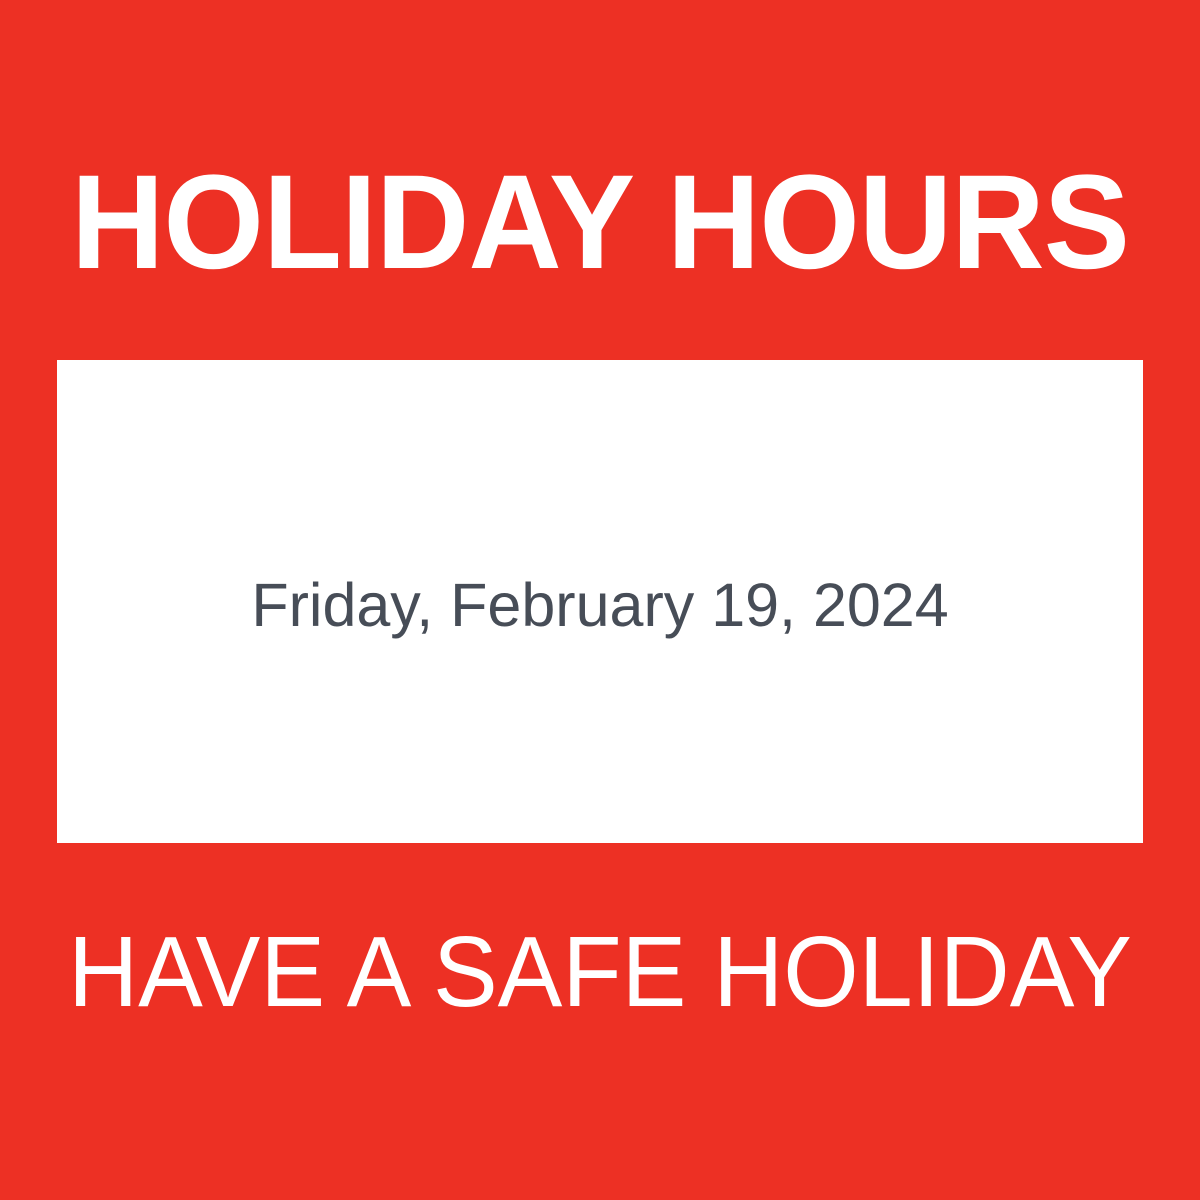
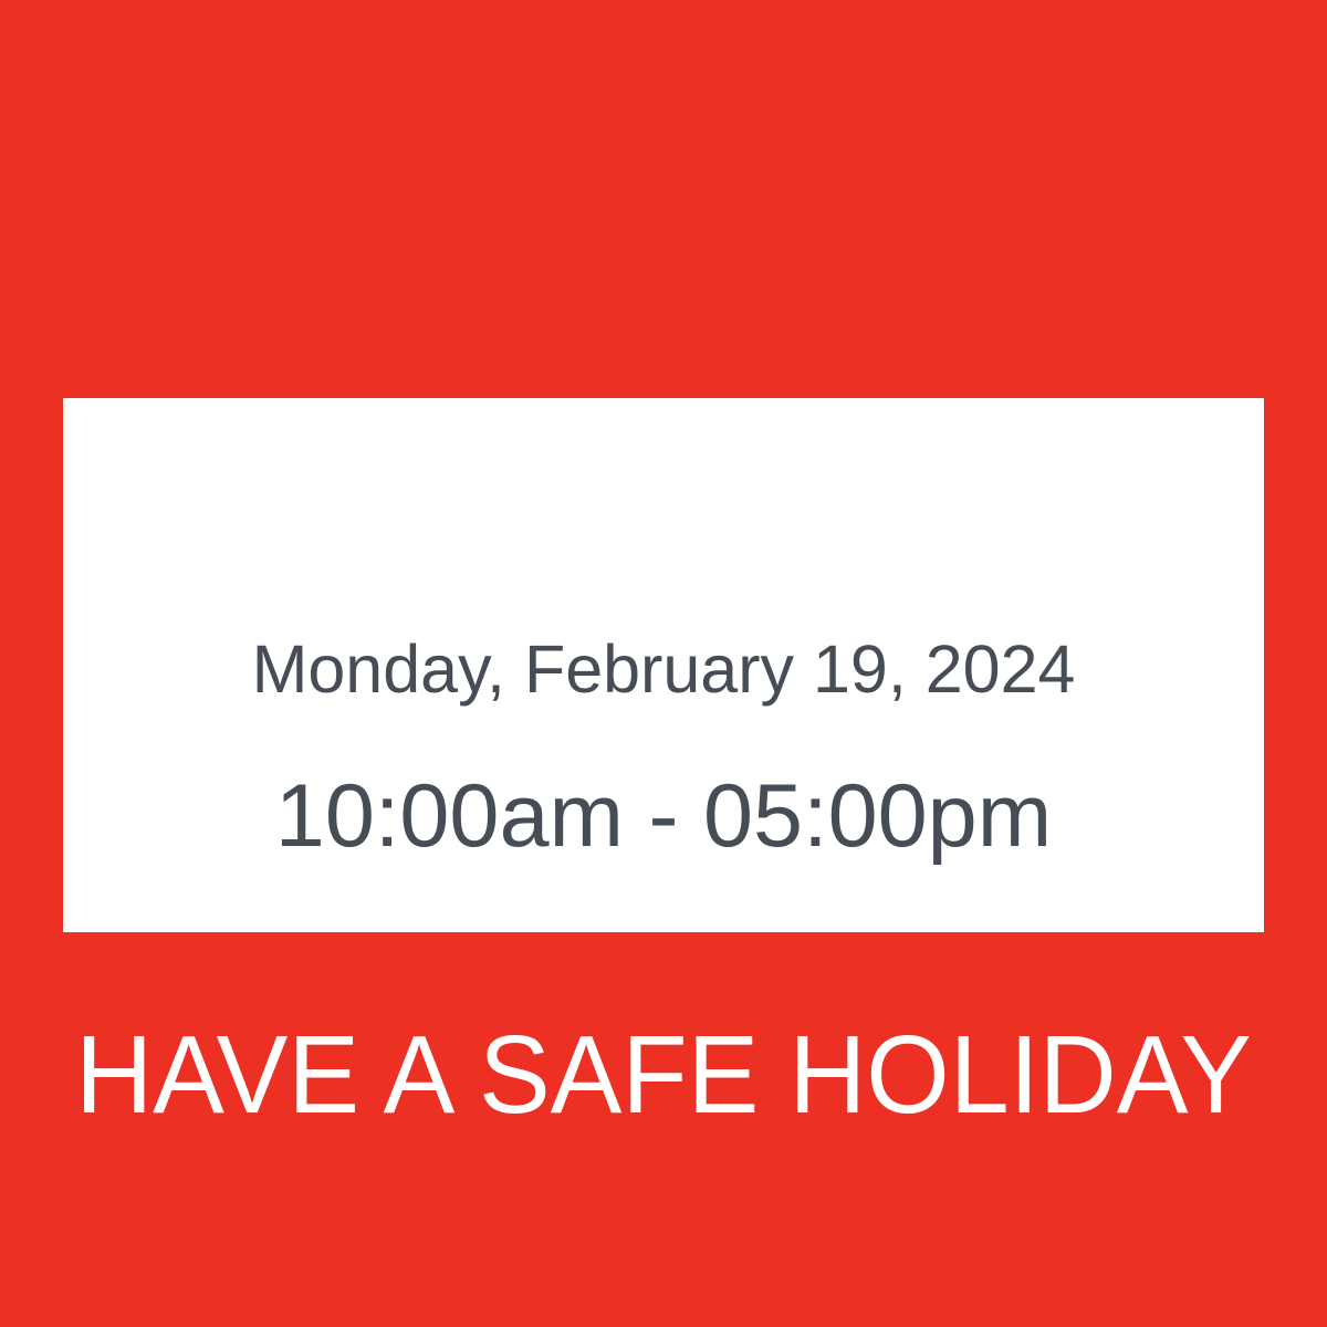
- HOLIDAY HOURS
- Friday, February 19, 2024
+ Monday, February 19, 2024
+ 10:00am - 05:00pm
  HAVE A SAFE HOLIDAY
